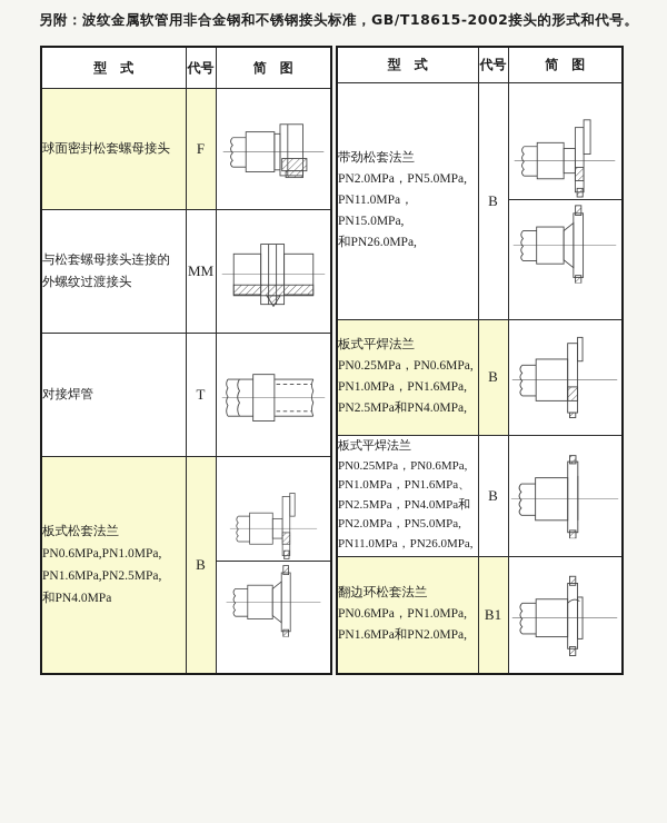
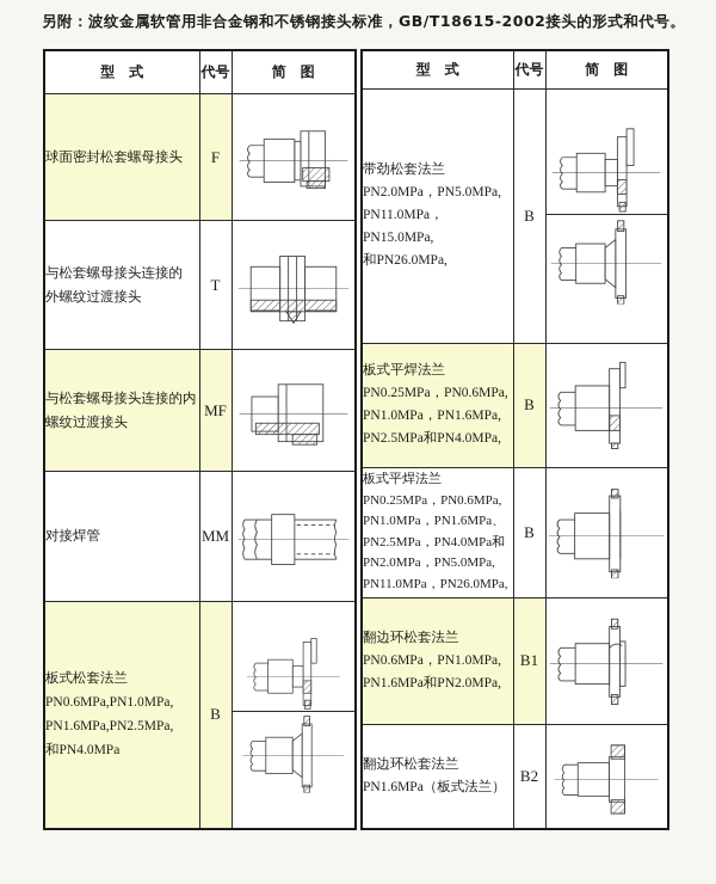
  另附：波纹金属软管用非合金钢和不锈钢接头标准，GB/T18615-2002接头的形式和代号。
  型 式	代号	简 图
  球面密封松套螺母接头	F
- 与松套螺母接头连接的 外螺纹过渡接头	MM
+ 与松套螺母接头连接的 外螺纹过渡接头	T
+ 与松套螺母接头连接的内 螺纹过渡接头	MF
- 对接焊管	T
+ 对接焊管	MM
  板式松套法兰 PN0.6MPa,PN1.0MPa, PN1.6MPa,PN2.5MPa, 和PN4.0MPa	B
  型 式	代号	简 图
  带劲松套法兰 PN2.0MPa，PN5.0MPa, PN11.0MPa，PN15.0MPa, 和PN26.0MPa,	B
  板式平焊法兰 PN0.25MPa，PN0.6MPa, PN1.0MPa，PN1.6MPa, PN2.5MPa和PN4.0MPa,	B
  板式平焊法兰 PN0.25MPa，PN0.6MPa, PN1.0MPa，PN1.6MPa、 PN2.5MPa，PN4.0MPa和 PN2.0MPa，PN5.0MPa, PN11.0MPa，PN26.0MPa,	B
  翻边环松套法兰 PN0.6MPa，PN1.0MPa, PN1.6MPa和PN2.0MPa,	B1
+ 翻边环松套法兰 PN1.6MPa（板式法兰）	B2
